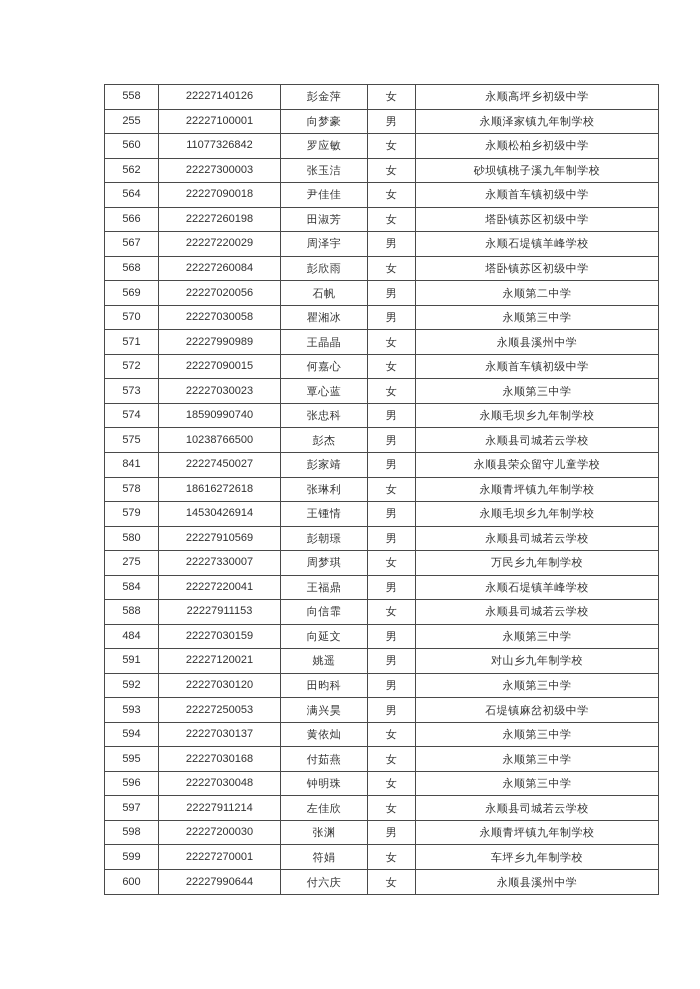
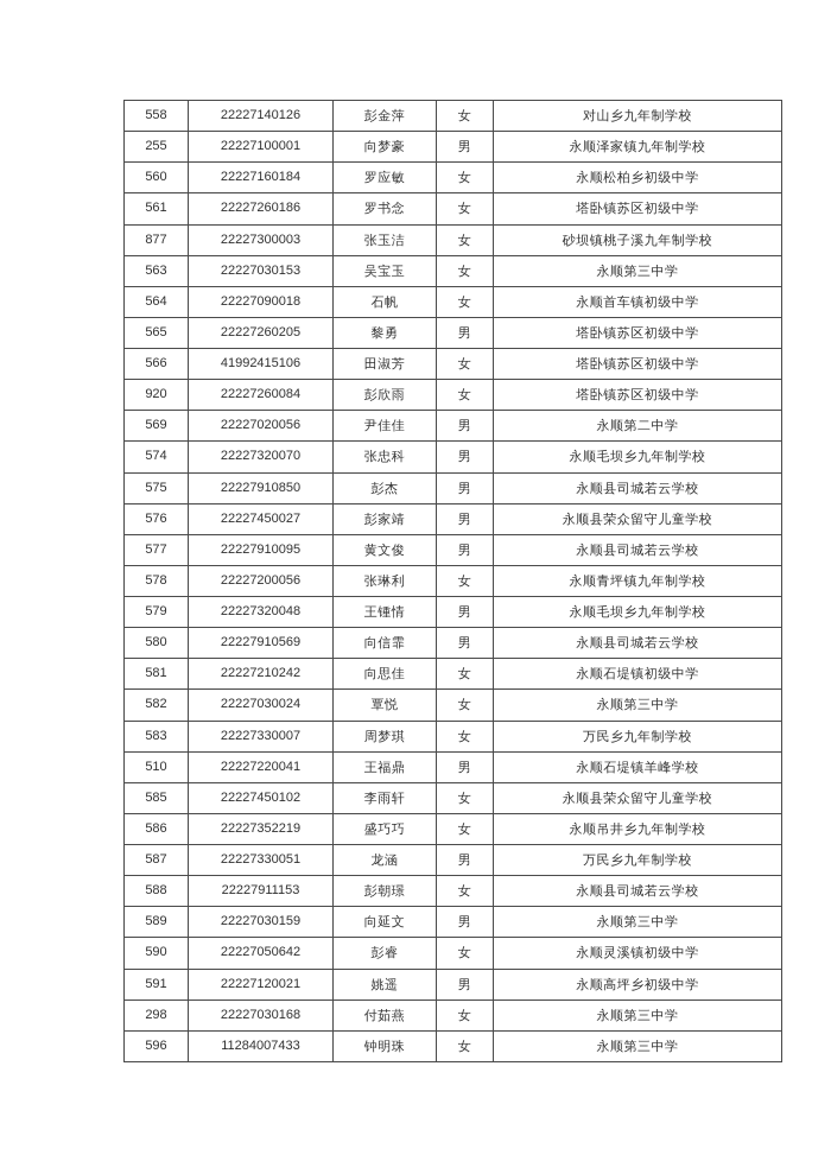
- 558	22227140126	彭金萍	女	永顺高坪乡初级中学
+ 558	22227140126	彭金萍	女	对山乡九年制学校
  255	22227100001	向梦豪	男	永顺泽家镇九年制学校
- 560	11077326842	罗应敏	女	永顺松柏乡初级中学
+ 560	22227160184	罗应敏	女	永顺松柏乡初级中学
+ 561	22227260186	罗书念	女	塔卧镇苏区初级中学
- 562	22227300003	张玉洁	女	砂坝镇桃子溪九年制学校
+ 877	22227300003	张玉洁	女	砂坝镇桃子溪九年制学校
+ 563	22227030153	吴宝玉	女	永顺第三中学
- 564	22227090018	尹佳佳	女	永顺首车镇初级中学
+ 564	22227090018	石帆	女	永顺首车镇初级中学
+ 565	22227260205	黎勇	男	塔卧镇苏区初级中学
- 566	22227260198	田淑芳	女	塔卧镇苏区初级中学
+ 566	41992415106	田淑芳	女	塔卧镇苏区初级中学
- 567	22227220029	周泽宇	男	永顺石堤镇羊峰学校
- 568	22227260084	彭欣雨	女	塔卧镇苏区初级中学
+ 920	22227260084	彭欣雨	女	塔卧镇苏区初级中学
- 569	22227020056	石帆	男	永顺第二中学
+ 569	22227020056	尹佳佳	男	永顺第二中学
- 570	22227030058	瞿湘冰	男	永顺第三中学
- 571	22227990989	王晶晶	女	永顺县溪州中学
- 572	22227090015	何嘉心	女	永顺首车镇初级中学
- 573	22227030023	覃心蓝	女	永顺第三中学
- 574	18590990740	张忠科	男	永顺毛坝乡九年制学校
+ 574	22227320070	张忠科	男	永顺毛坝乡九年制学校
- 575	10238766500	彭杰	男	永顺县司城若云学校
+ 575	22227910850	彭杰	男	永顺县司城若云学校
- 841	22227450027	彭家靖	男	永顺县荣众留守儿童学校
+ 576	22227450027	彭家靖	男	永顺县荣众留守儿童学校
+ 577	22227910095	黄文俊	男	永顺县司城若云学校
- 578	18616272618	张琳利	女	永顺青坪镇九年制学校
+ 578	22227200056	张琳利	女	永顺青坪镇九年制学校
- 579	14530426914	王锺情	男	永顺毛坝乡九年制学校
+ 579	22227320048	王锺情	男	永顺毛坝乡九年制学校
- 580	22227910569	彭朝璟	男	永顺县司城若云学校
+ 580	22227910569	向信霏	男	永顺县司城若云学校
+ 581	22227210242	向思佳	女	永顺石堤镇初级中学
+ 582	22227030024	覃悦	女	永顺第三中学
- 275	22227330007	周梦琪	女	万民乡九年制学校
+ 583	22227330007	周梦琪	女	万民乡九年制学校
- 584	22227220041	王福鼎	男	永顺石堤镇羊峰学校
+ 510	22227220041	王福鼎	男	永顺石堤镇羊峰学校
+ 585	22227450102	李雨轩	女	永顺县荣众留守儿童学校
+ 586	22227352219	盛巧巧	女	永顺吊井乡九年制学校
+ 587	22227330051	龙涵	男	万民乡九年制学校
- 588	22227911153	向信霏	女	永顺县司城若云学校
+ 588	22227911153	彭朝璟	女	永顺县司城若云学校
- 484	22227030159	向延文	男	永顺第三中学
+ 589	22227030159	向延文	男	永顺第三中学
+ 590	22227050642	彭睿	女	永顺灵溪镇初级中学
- 591	22227120021	姚遥	男	对山乡九年制学校
+ 591	22227120021	姚遥	男	永顺高坪乡初级中学
- 592	22227030120	田昀科	男	永顺第三中学
- 593	22227250053	满兴昊	男	石堤镇麻岔初级中学
- 594	22227030137	黄依灿	女	永顺第三中学
- 595	22227030168	付茹燕	女	永顺第三中学
+ 298	22227030168	付茹燕	女	永顺第三中学
- 596	22227030048	钟明珠	女	永顺第三中学
+ 596	11284007433	钟明珠	女	永顺第三中学
- 597	22227911214	左佳欣	女	永顺县司城若云学校
- 598	22227200030	张渊	男	永顺青坪镇九年制学校
- 599	22227270001	符娟	女	车坪乡九年制学校
- 600	22227990644	付六庆	女	永顺县溪州中学
